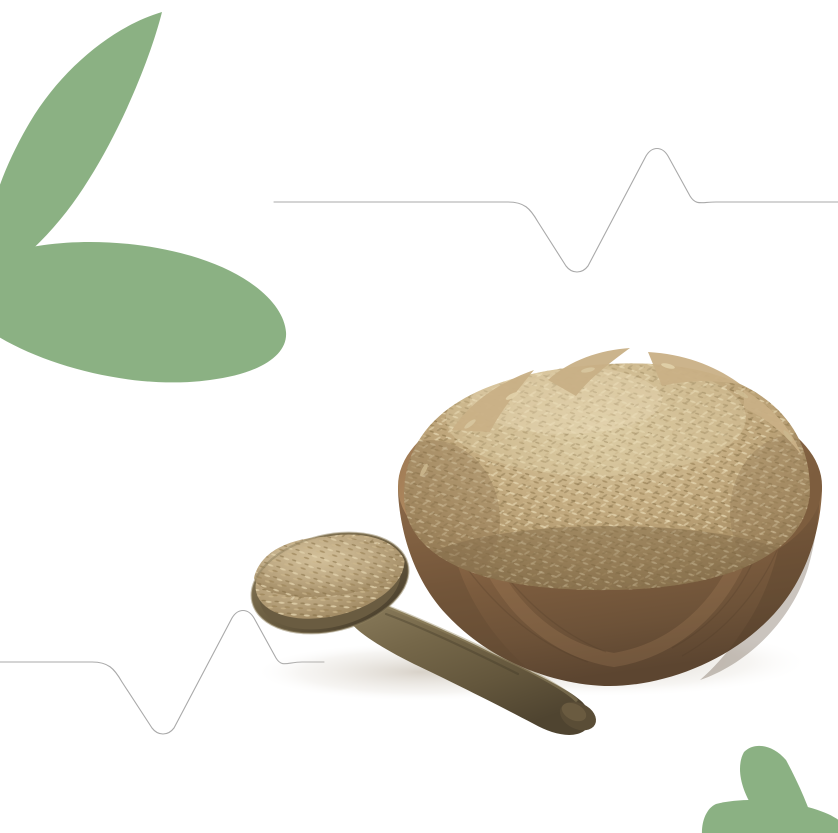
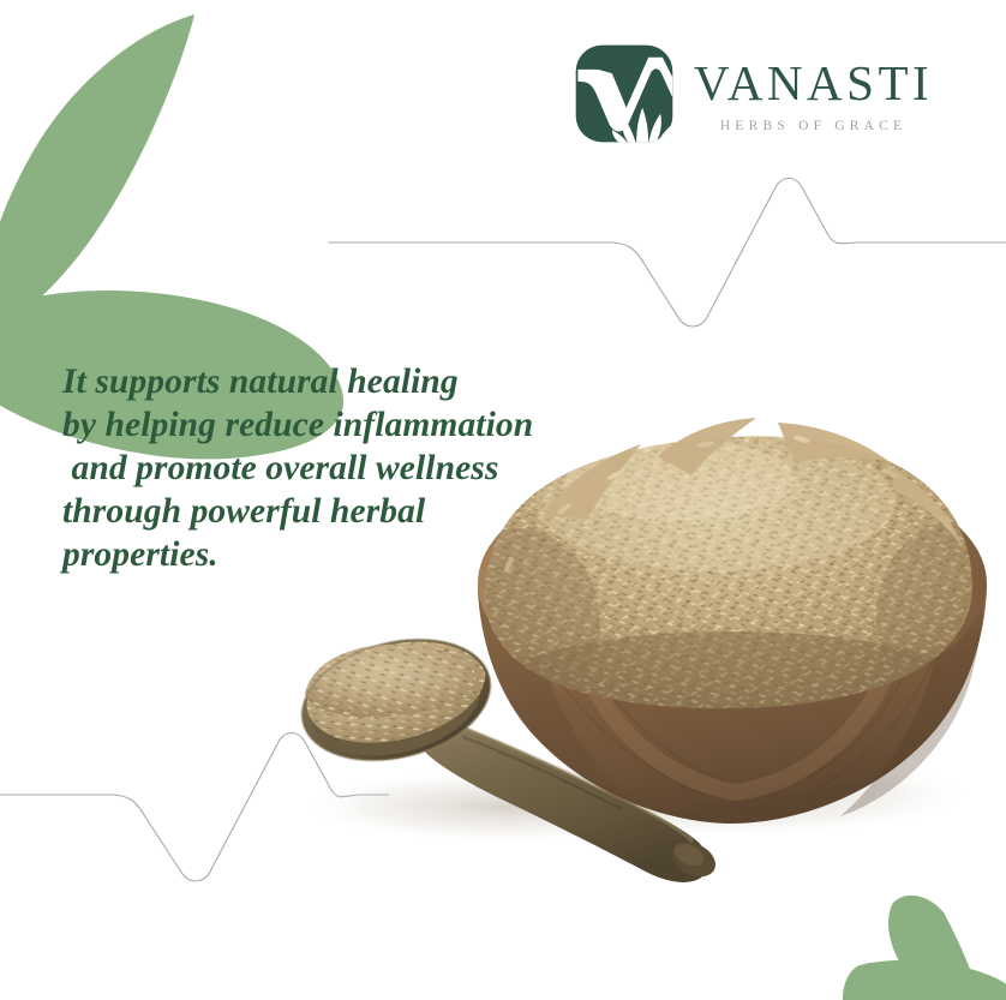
+ VANASTI
+ HERBS OF GRACE
+ It supports natural healing
+ by helping reduce inflammation
+ and promote overall wellness
+ through powerful herbal
+ properties.
